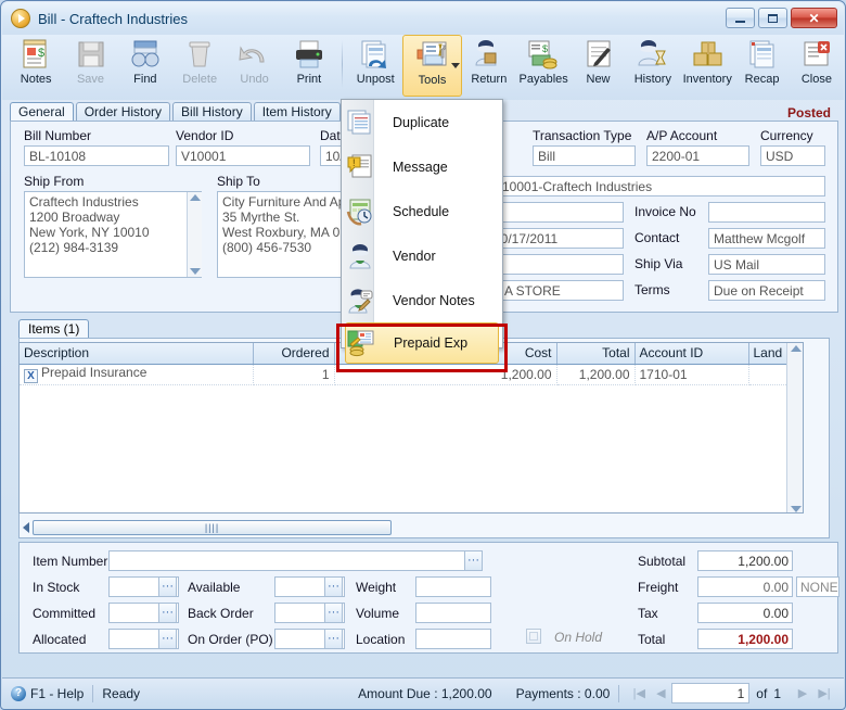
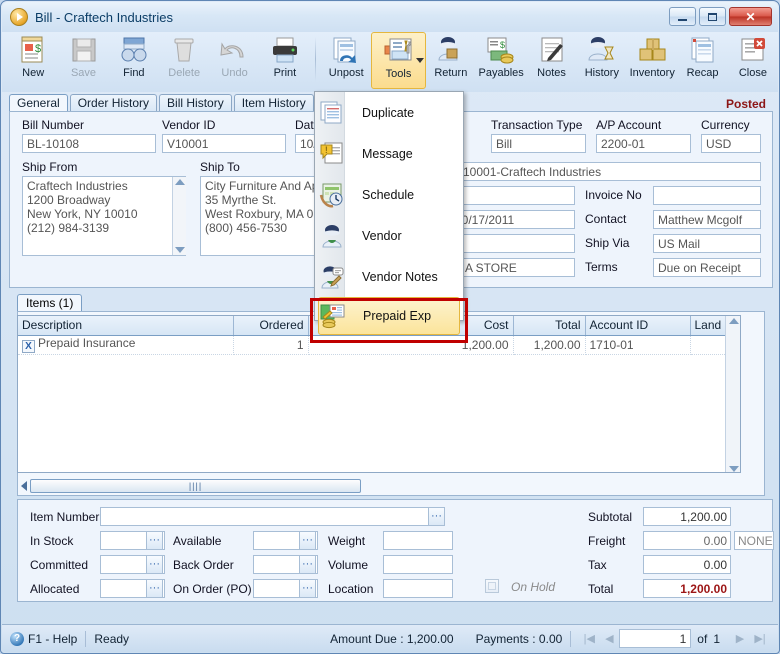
  Bill - Craftech Industries
  ✕
  $
- Notes
+ New
  Save
  Find
  Delete
  Undo
  Print
  Unpost
  Tools
  Return
  $
  Payables
- New
+ Notes
  History
  Inventory
  Recap
  Close
  General
  Order History
  Bill History
  Item History
  Posted
  Bill Number
  Vendor ID
  Dat
  Transaction Type
  A/P Account
  Currency
  BL-10108
  V10001
  Bill
  2200-01
  USD
  10001-Craftech Industries
  Ship From
  Ship To
  Craftech Industries
  1200 Broadway
  New York, NY 10010
  (212) 984-3139
  City Furniture And A
  35 Myrthe St.
  West Roxbury, MA 0
  (800) 456-7530
  0/17/2011
  A STORE
  Invoice No
  Contact
  Ship Via
  Terms
  Matthew Mcgolf
  US Mail
  Due on Receipt
  Items (1)
  Description	Ordered	Cost	Total	Account ID	Land
  X Prepaid Insurance	1	1,200.00	1,200.00	1710-01
  ||||
  Item Number
  ···
  In Stock
  Committed
  Allocated
  ···
  ···
  ···
  Available
  Back Order
  On Order (PO)
  ···
  ···
  ···
  Weight
  Volume
  Location
  On Hold
  Subtotal
  Freight
  Tax
  Total
  1,200.00
  0.00
  NONE
  0.00
  1,200.00
  Duplicate
  !
  Message
  Schedule
  Vendor
  Vendor Notes
  Prepaid Exp
  ?
  F1 - Help
  Ready
  Amount Due : 1,200.00
  Payments : 0.00
  |◀
  ◀
  1
  of
  1
  ▶
  ▶|
